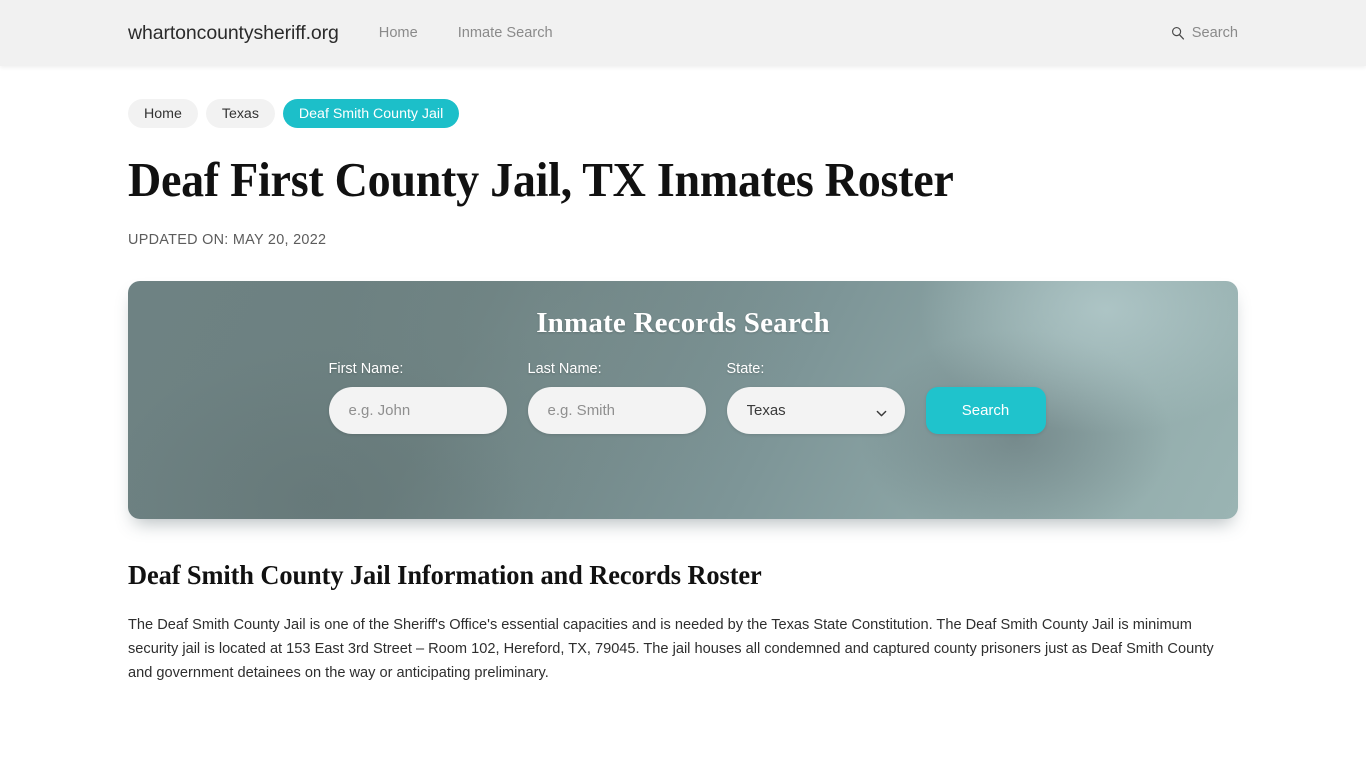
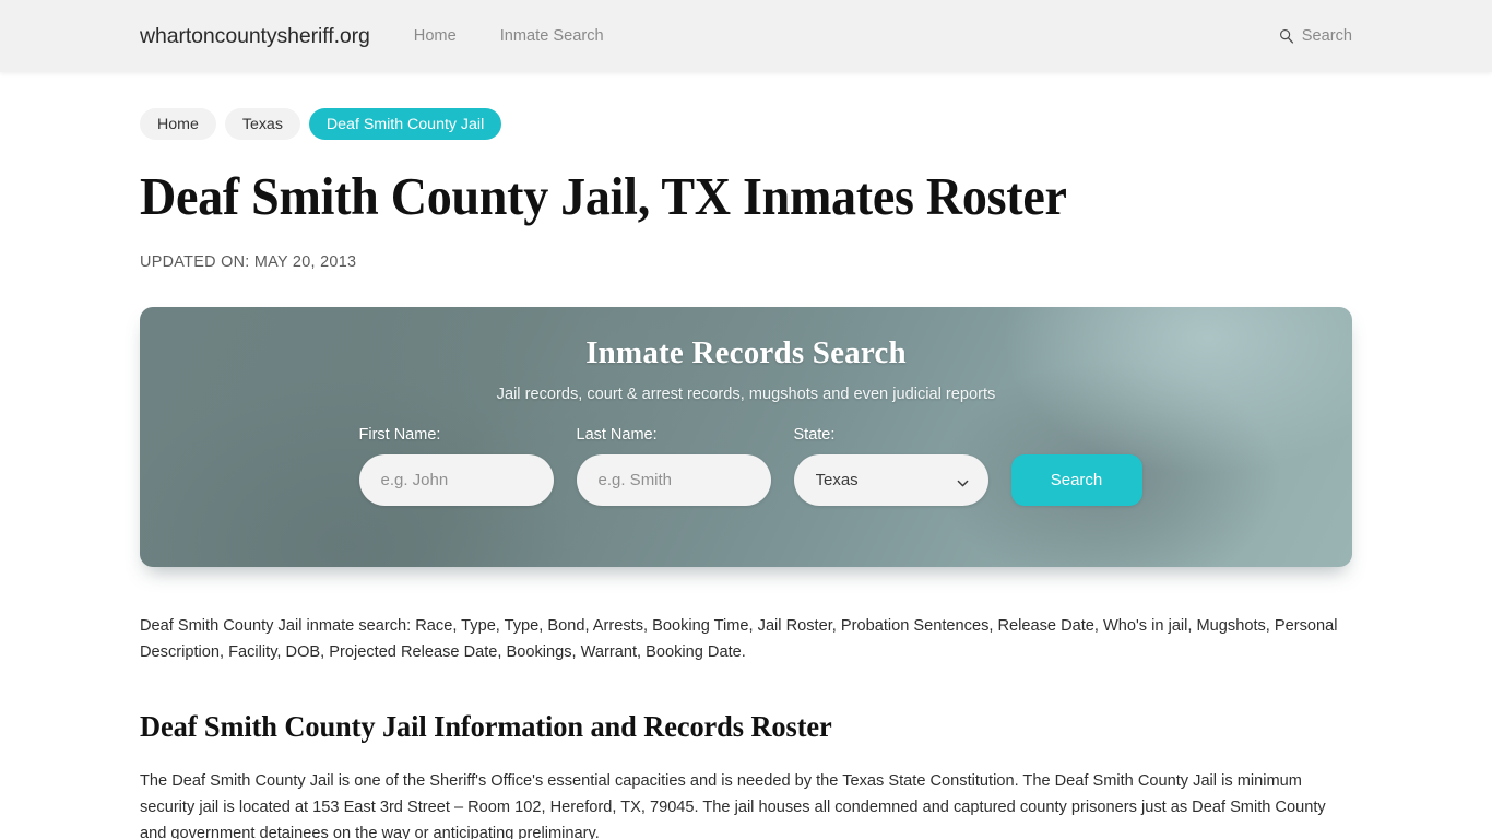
  whartoncountysheriff.org
  Home
  Inmate Search
  Search
  Home
  Texas
  Deaf Smith County Jail
- Deaf First County Jail, TX Inmates Roster
+ Deaf Smith County Jail, TX Inmates Roster
- UPDATED ON: MAY 20, 2022
+ UPDATED ON: MAY 20, 2013
  Inmate Records Search
+ Jail records, court & arrest records, mugshots and even judicial reports
  First Name:
  e.g. John
  Last Name:
  e.g. Smith
  State:
  Texas
  Search
+ Deaf Smith County Jail inmate search: Race, Type, Type, Bond, Arrests, Booking Time, Jail Roster, Probation Sentences, Release Date, Who's in jail, Mugshots, Personal Description, Facility, DOB, Projected Release Date, Bookings, Warrant, Booking Date.
  Deaf Smith County Jail Information and Records Roster
  The Deaf Smith County Jail is one of the Sheriff's Office's essential capacities and is needed by the Texas State Constitution. The Deaf Smith County Jail is minimum security jail is located at 153 East 3rd Street – Room 102, Hereford, TX, 79045. The jail houses all condemned and captured county prisoners just as Deaf Smith County and government detainees on the way or anticipating preliminary.
